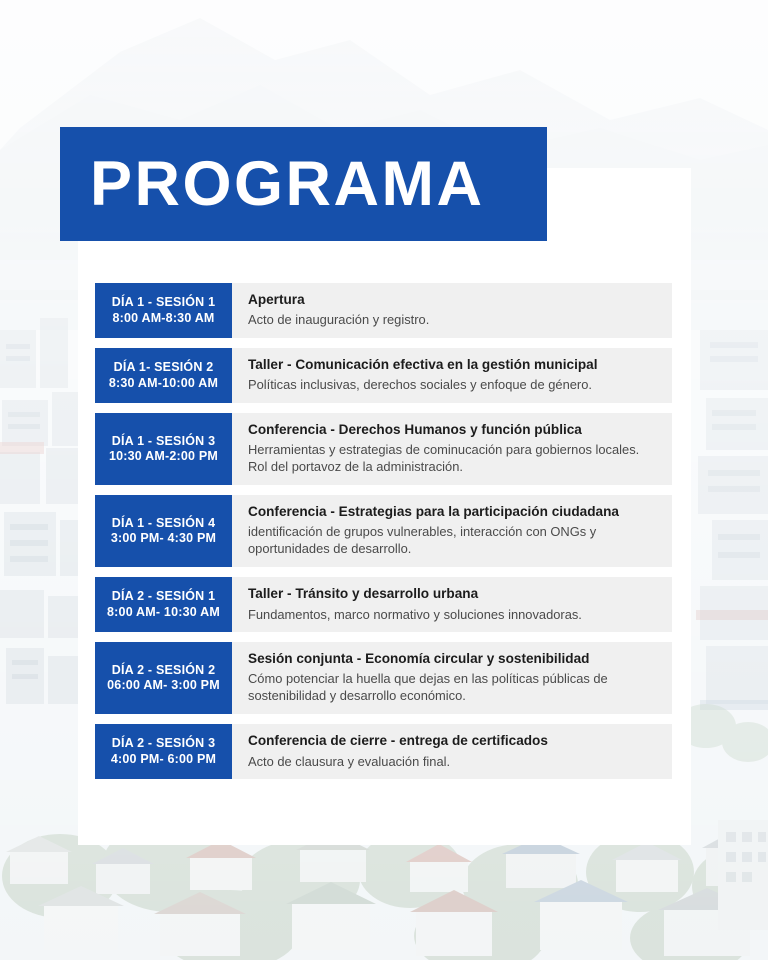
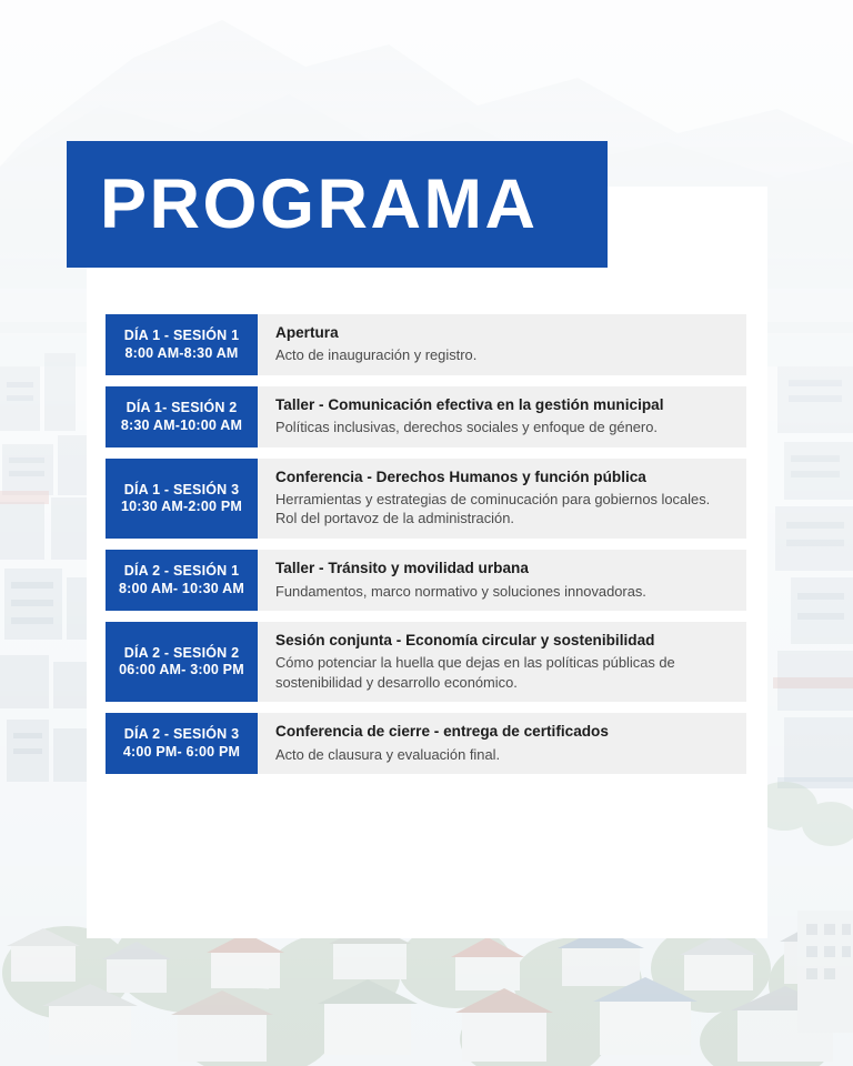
  DÍA 1 - SESIÓN 1
  8:00 AM-8:30 AM
  Apertura
  Acto de inauguración y registro.
  DÍA 1- SESIÓN 2
  8:30 AM-10:00 AM
  Taller - Comunicación efectiva en la gestión municipal
  Políticas inclusivas, derechos sociales y enfoque de género.
  DÍA 1 - SESIÓN 3
  10:30 AM-2:00 PM
  Conferencia - Derechos Humanos y función pública
  Herramientas y estrategias de cominucación para gobiernos locales. Rol del portavoz de la administración.
- DÍA 1 - SESIÓN 4
- 3:00 PM- 4:30 PM
- Conferencia - Estrategias para la participación ciudadana
- identificación de grupos vulnerables, interacción con ONGs y oportunidades de desarrollo.
  DÍA 2 - SESIÓN 1
  8:00 AM- 10:30 AM
- Taller - Tránsito y desarrollo urbana
+ Taller - Tránsito y movilidad urbana
  Fundamentos, marco normativo y soluciones innovadoras.
  DÍA 2 - SESIÓN 2
  06:00 AM- 3:00 PM
  Sesión conjunta - Economía circular y sostenibilidad
  Cómo potenciar la huella que dejas en las políticas públicas de sostenibilidad y desarrollo económico.
  DÍA 2 - SESIÓN 3
  4:00 PM- 6:00 PM
  Conferencia de cierre - entrega de certificados
  Acto de clausura y evaluación final.
  PROGRAMA
